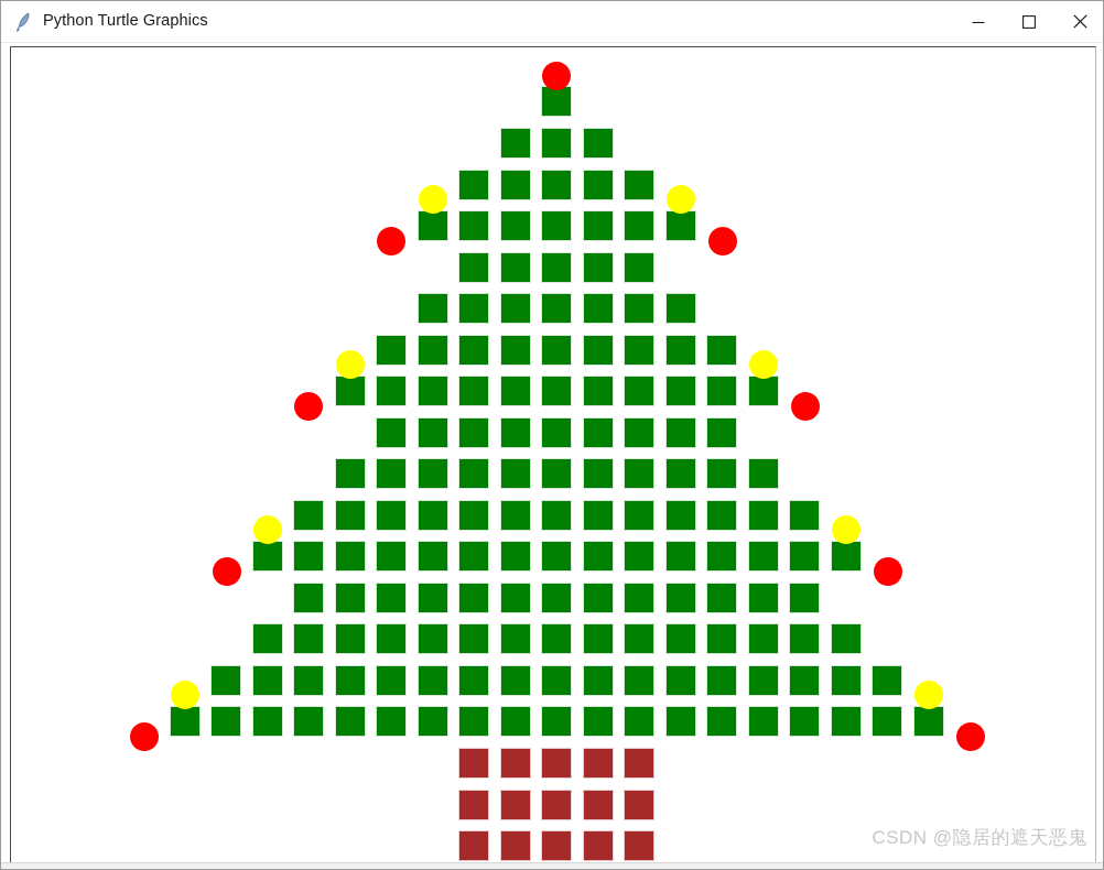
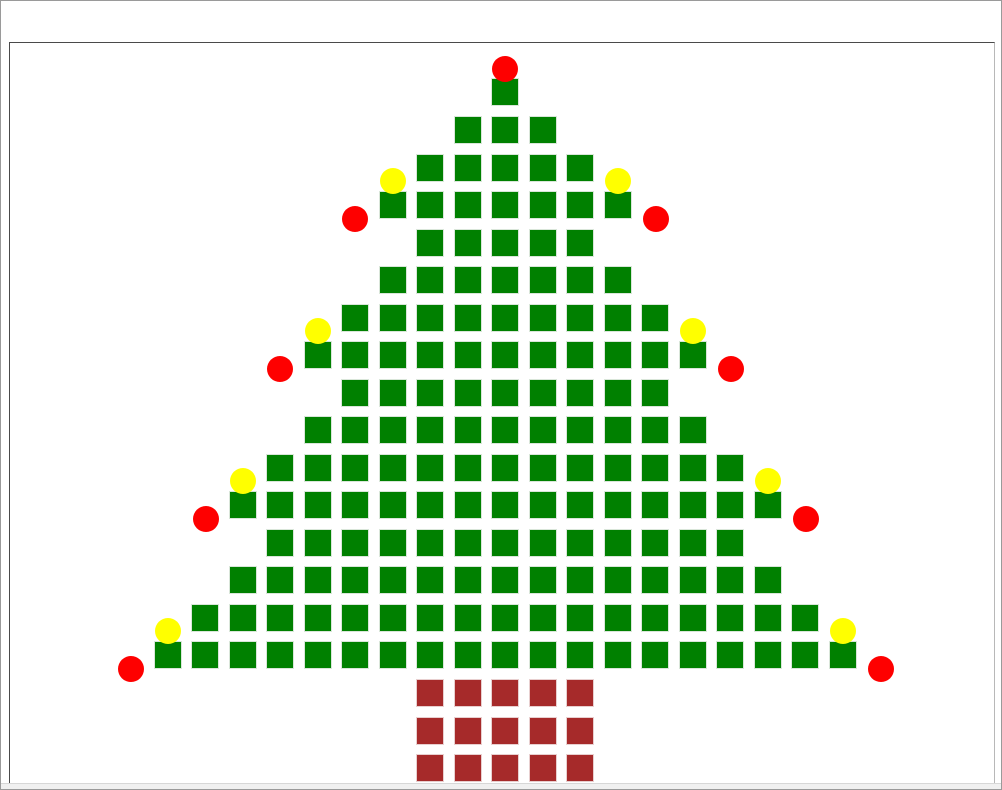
- Python Turtle Graphics
- CSDN @隐居的遮天恶鬼
